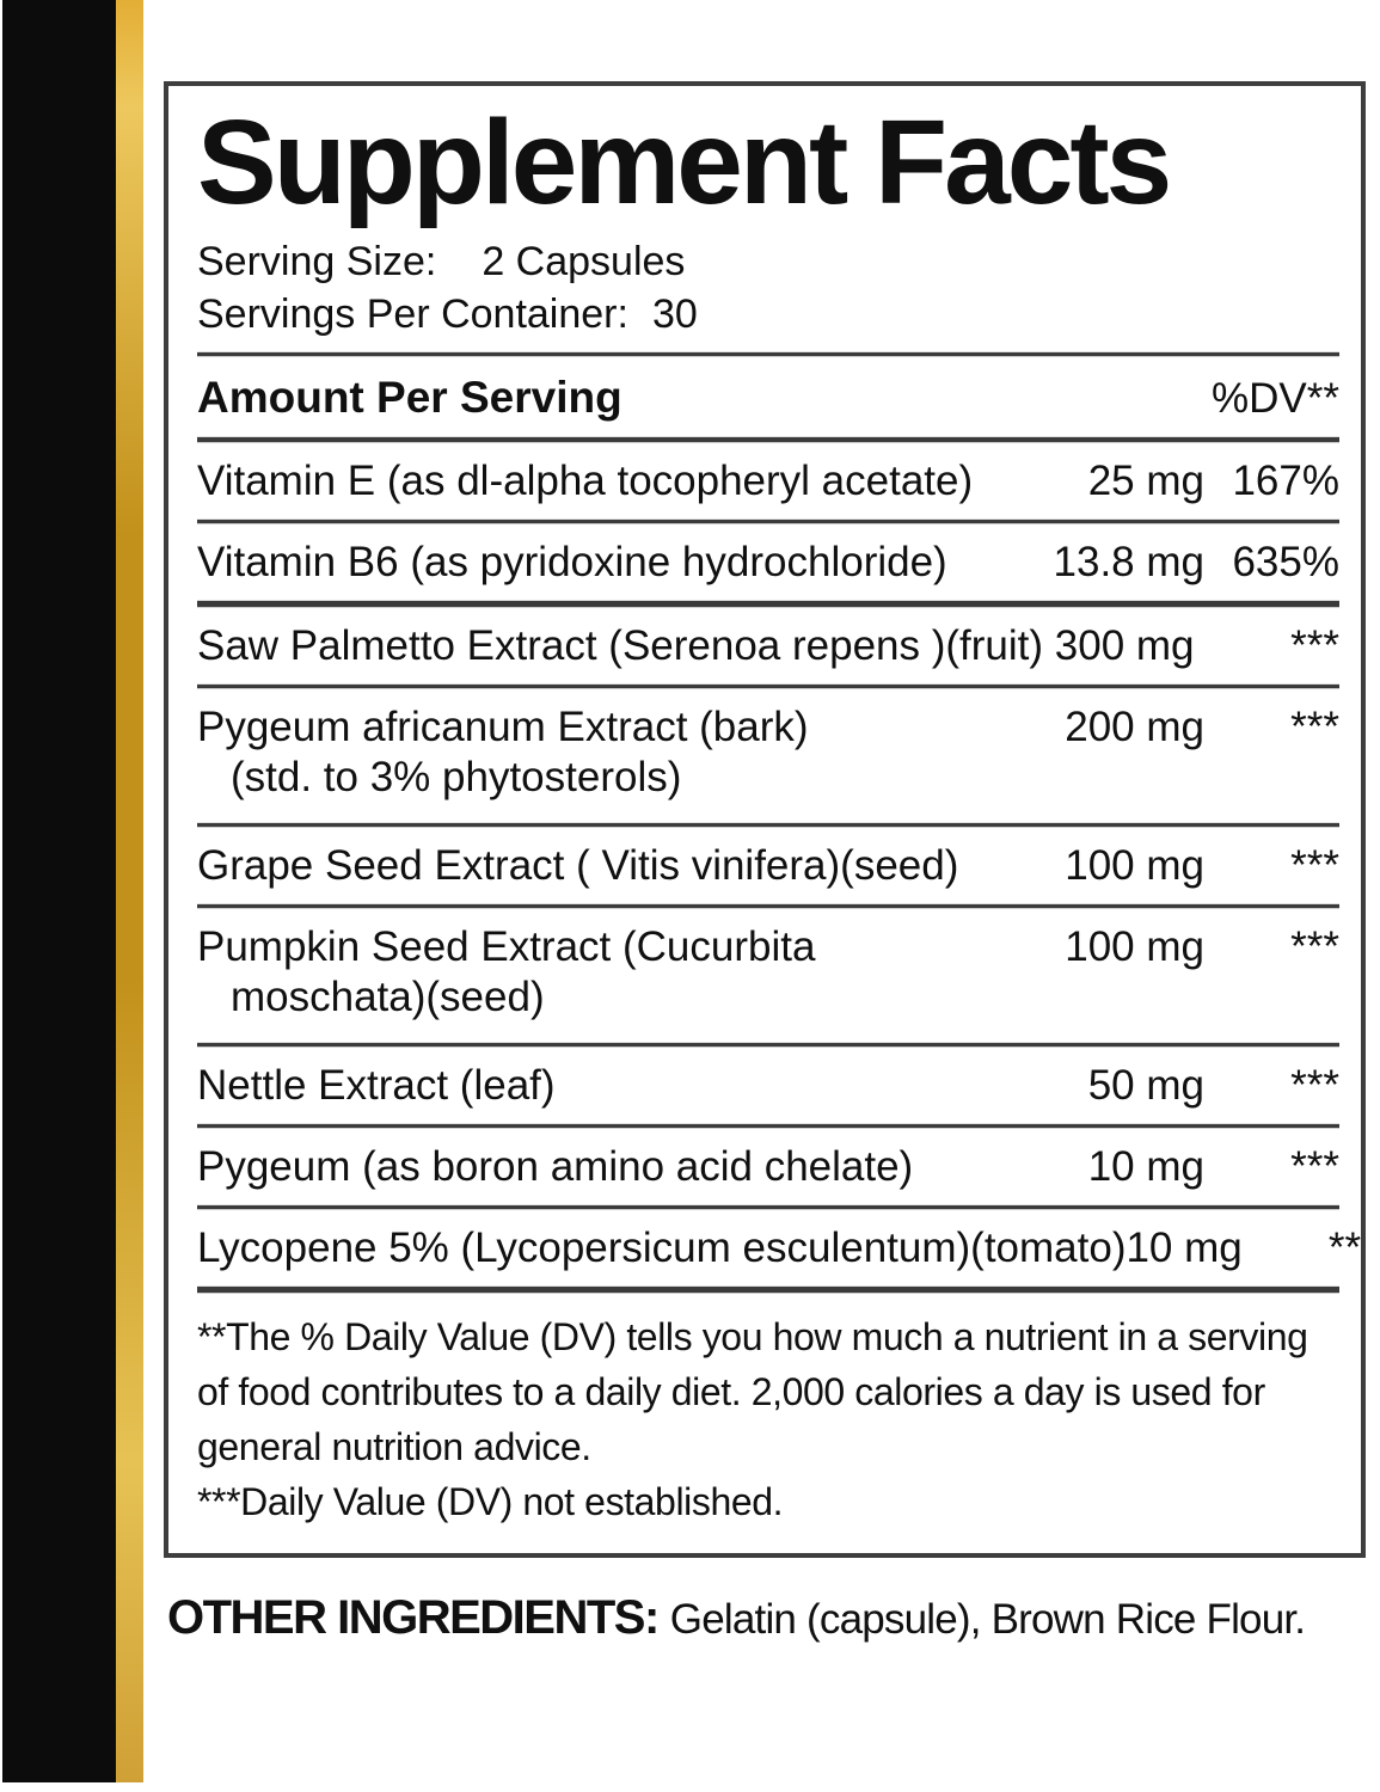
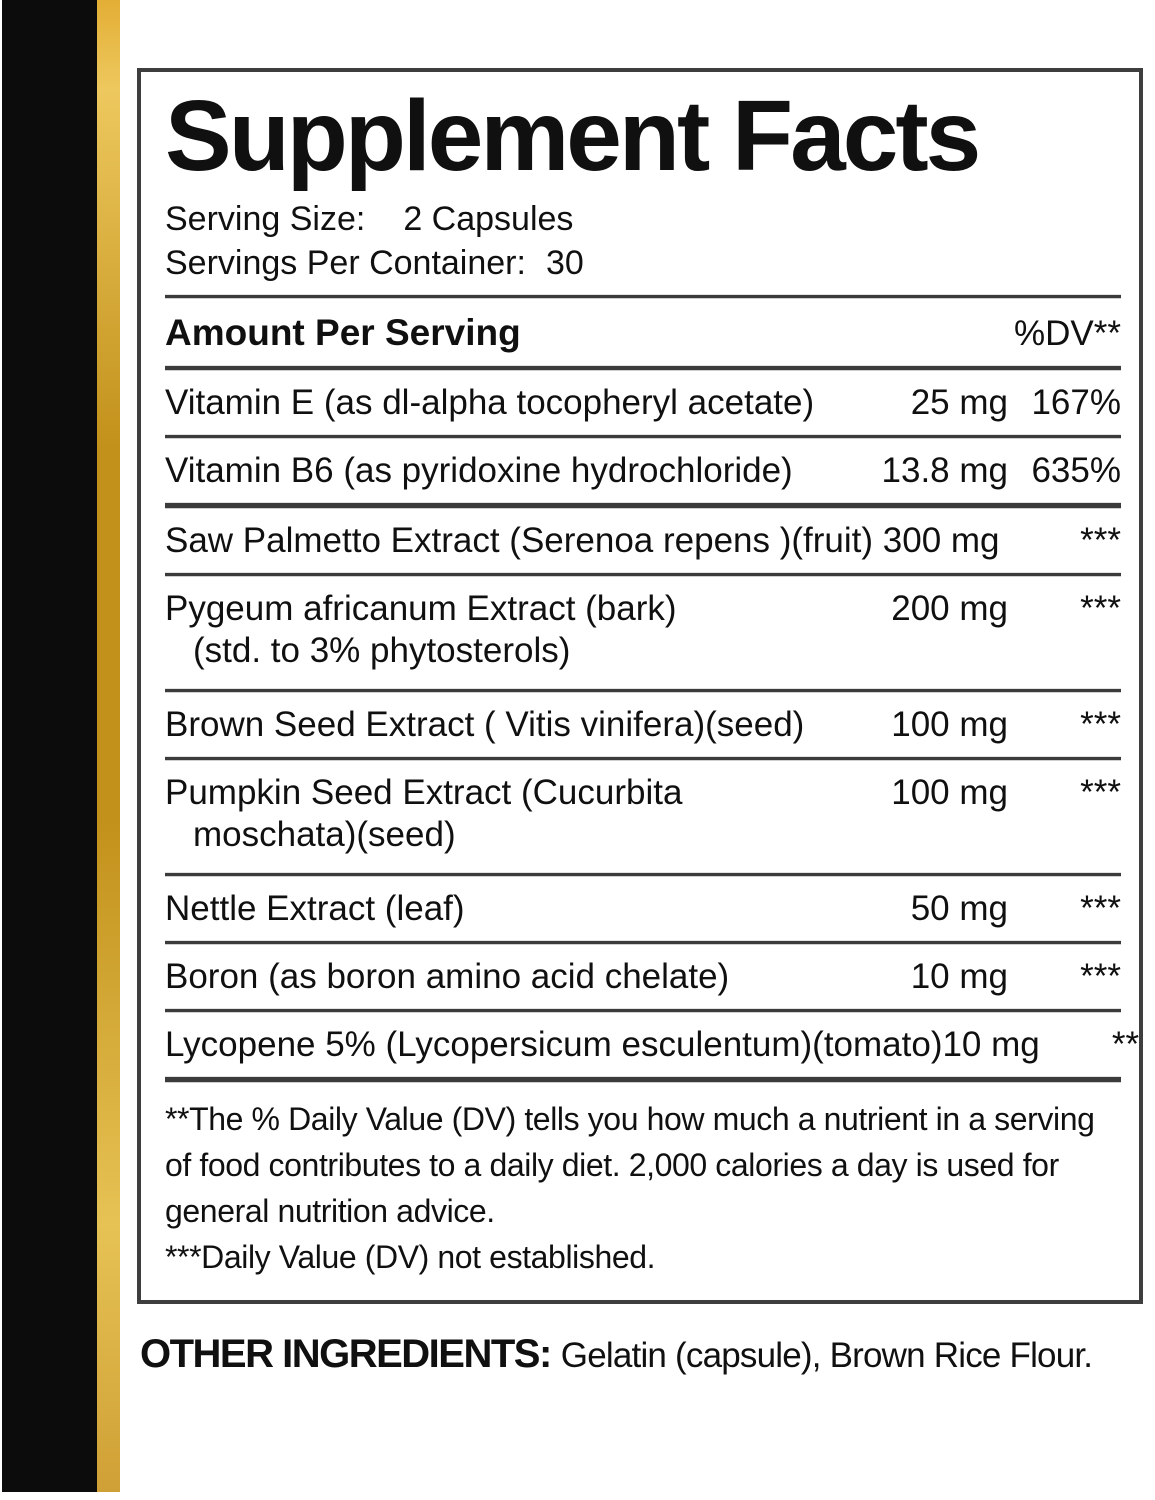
  Supplement Facts
  Serving Size: 2 Capsules
  Servings Per Container: 30
  Amount Per Serving
  %DV**
  Vitamin E (as dl-alpha tocopheryl acetate)
  25 mg
  167%
  Vitamin B6 (as pyridoxine hydrochloride)
  13.8 mg
  635%
  Saw Palmetto Extract (Serenoa repens )(fruit) 300 mg
  ***
  Pygeum africanum Extract (bark)
  200 mg
  ***
  (std. to 3% phytosterols)
- Grape Seed Extract ( Vitis vinifera)(seed)
+ Brown Seed Extract ( Vitis vinifera)(seed)
  100 mg
  ***
  Pumpkin Seed Extract (Cucurbita
  100 mg
  ***
  moschata)(seed)
  Nettle Extract (leaf)
  50 mg
  ***
- Pygeum (as boron amino acid chelate)
+ Boron (as boron amino acid chelate)
  10 mg
  ***
  Lycopene 5% (Lycopersicum esculentum)(tomato)10 mg
  **The % Daily Value (DV) tells you how much a nutrient in a serving
  of food contributes to a daily diet. 2,000 calories a day is used for
  general nutrition advice.
  ***Daily Value (DV) not established.
  OTHER INGREDIENTS: Gelatin (capsule), Brown Rice Flour.
